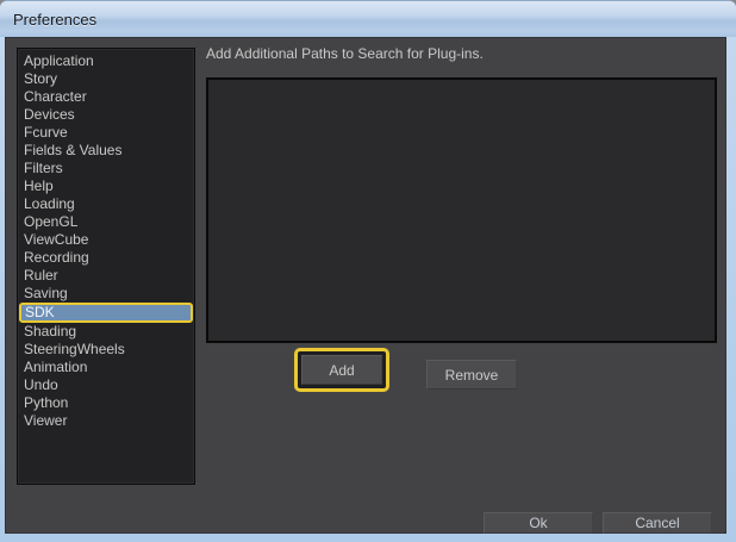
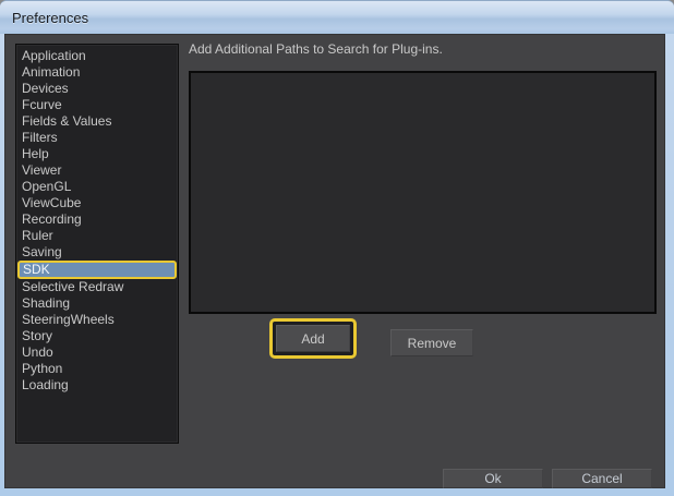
  Preferences
  Application
- Story
+ Animation
- Character
  Devices
  Fcurve
  Fields & Values
  Filters
  Help
- Loading
+ Viewer
  OpenGL
  ViewCube
  Recording
  Ruler
  Saving
  SDK
+ Selective Redraw
  Shading
  SteeringWheels
- Animation
+ Story
  Undo
  Python
- Viewer
+ Loading
  Add Additional Paths to Search for Plug-ins.
  Add
  Remove
  Ok
  Cancel
